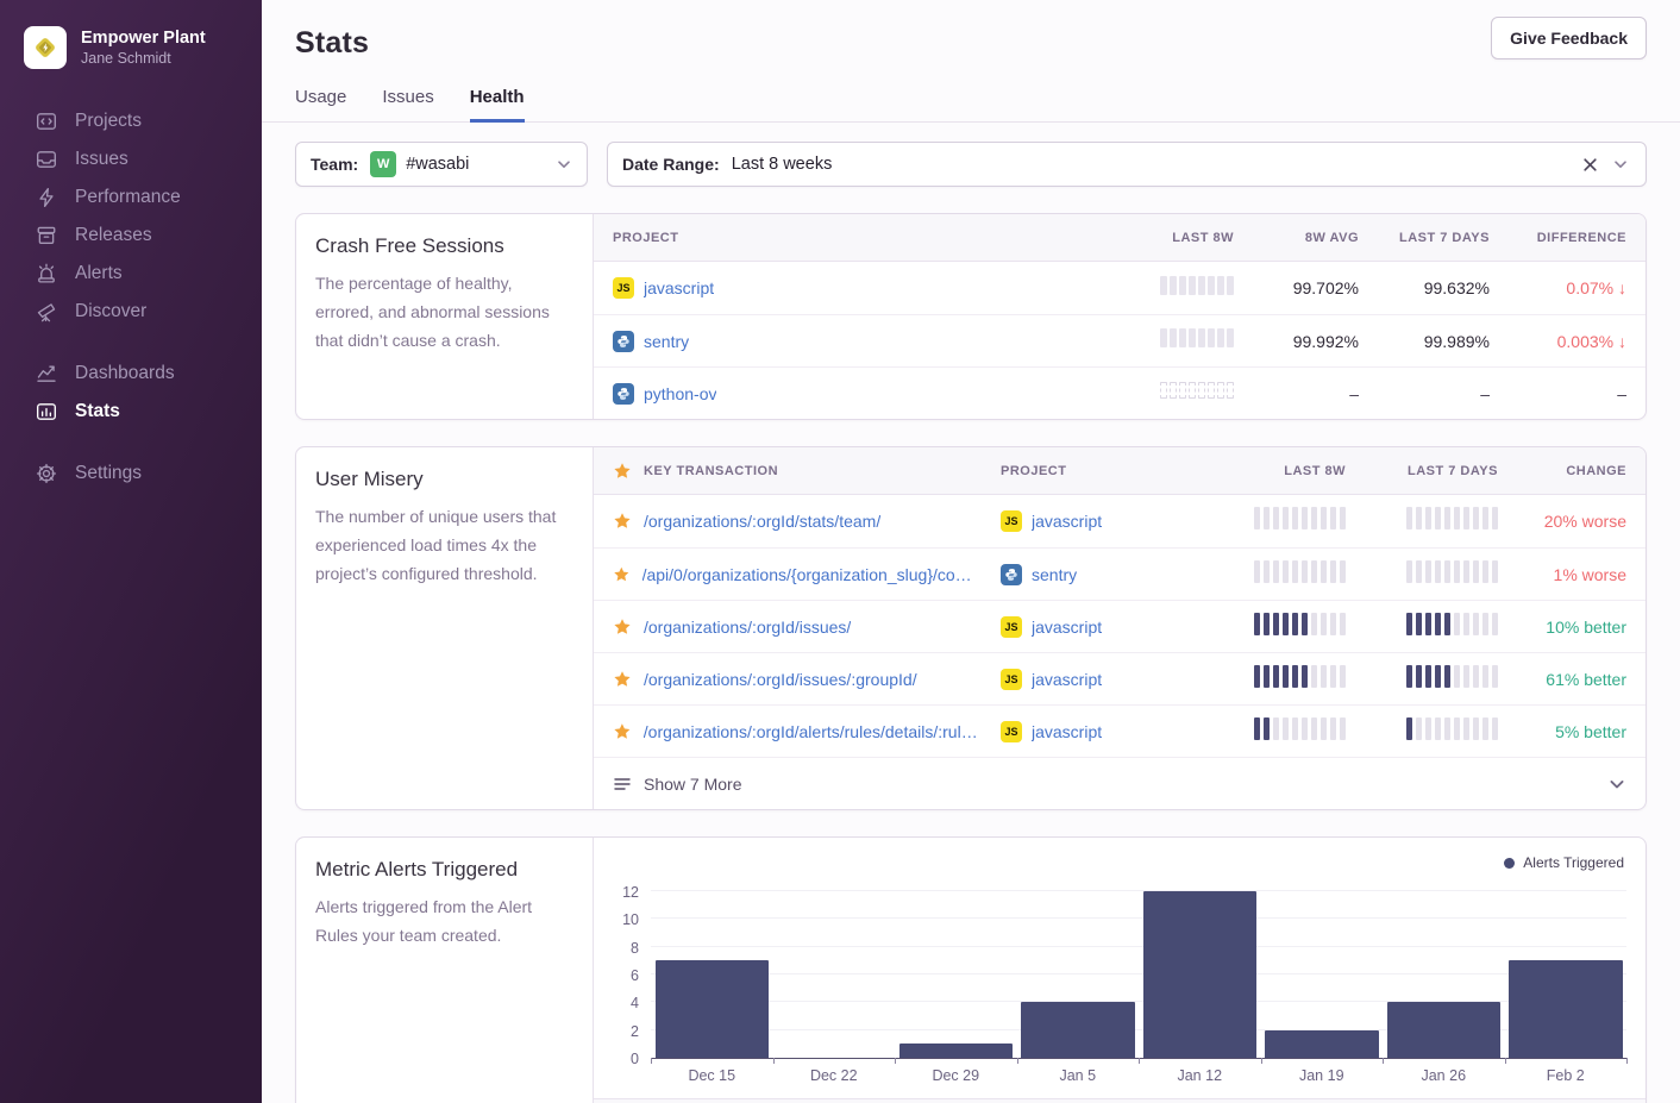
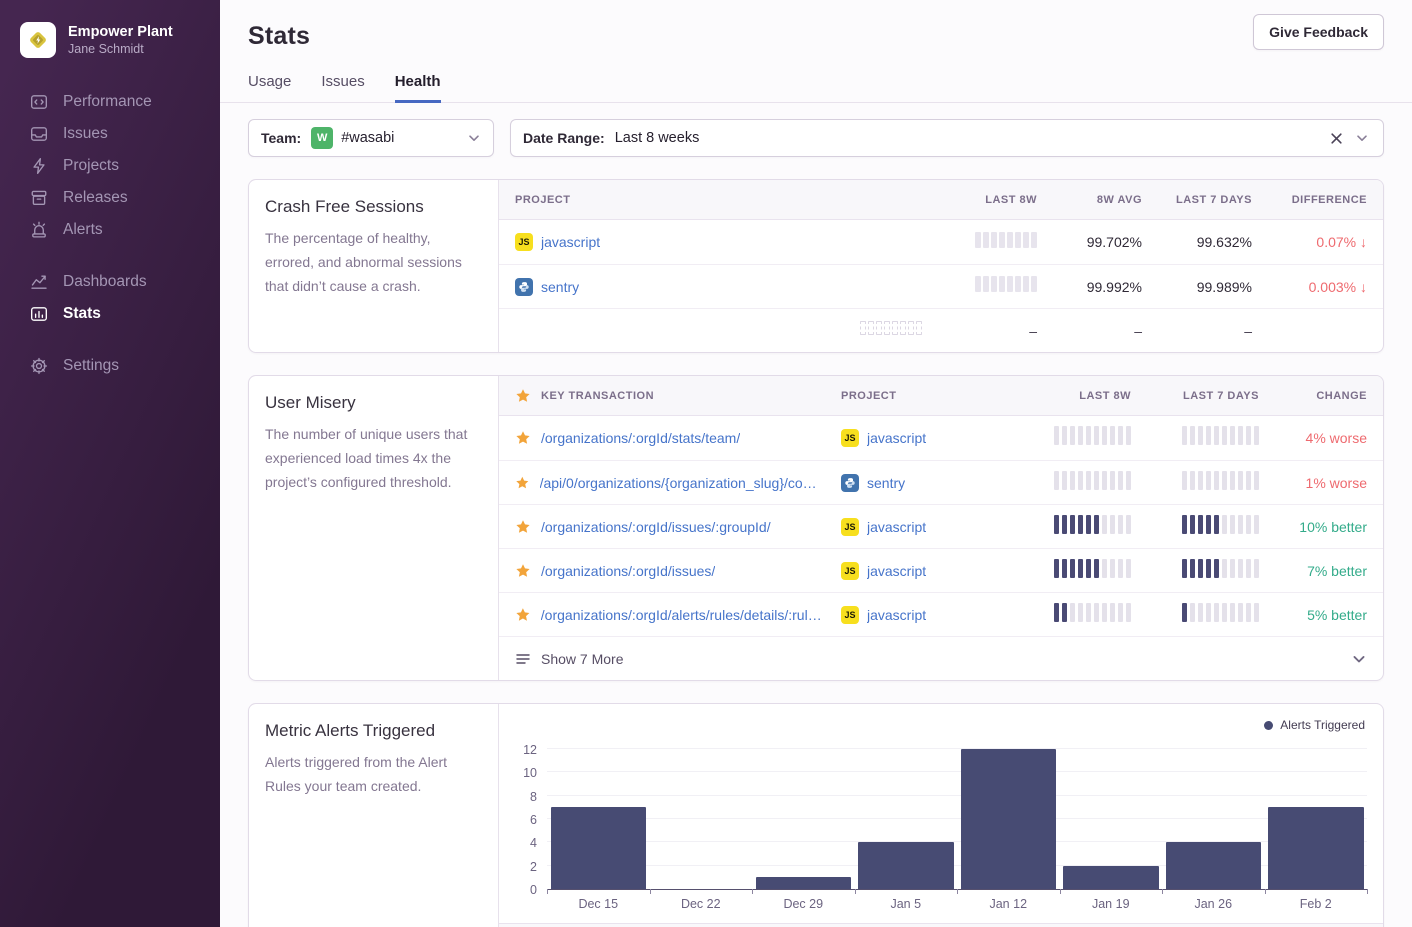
  Empower Plant
  Jane Schmidt
- Projects
+ Performance
  Issues
- Performance
+ Projects
  Releases
  Alerts
- Discover
  Dashboards
  Stats
  Settings
  Stats
  Give Feedback
  Usage
  Issues
  Health
  Team:
  W
  #wasabi
  Date Range:
  Last 8 weeks
  Crash Free Sessions
  The percentage of healthy, errored, and abnormal sessions that didn’t cause a crash.
  PROJECT
  LAST 8W
  8W AVG
  LAST 7 DAYS
  DIFFERENCE
  JS
  javascript
  99.702%
  99.632%
  0.07% ↓
  sentry
  99.992%
  99.989%
  0.003% ↓
- python-ov
  –
  –
  –
  User Misery
  The number of unique users that experienced load times 4x the project’s configured threshold.
  KEY TRANSACTION
  PROJECT
  LAST 8W
  LAST 7 DAYS
  CHANGE
  /organizations/:orgId/stats/team/
  JS
  javascript
- 20% worse
+ 4% worse
  /api/0/organizations/{organization_slug}/combi
  sentry
  1% worse
- /organizations/:orgId/issues/
+ /organizations/:orgId/issues/:groupId/
  JS
  javascript
  10% better
- /organizations/:orgId/issues/:groupId/
+ /organizations/:orgId/issues/
  JS
  javascript
- 61% better
+ 7% better
  /organizations/:orgId/alerts/rules/details/:ruleId
  JS
  javascript
  5% better
  Show 7 More
  Metric Alerts Triggered
  Alerts triggered from the Alert Rules your team created.
  Alerts Triggered
  0
  2
  4
  6
  8
  10
  12
  Dec 15
  Dec 22
  Dec 29
  Jan 5
  Jan 12
  Jan 19
  Jan 26
  Feb 2
